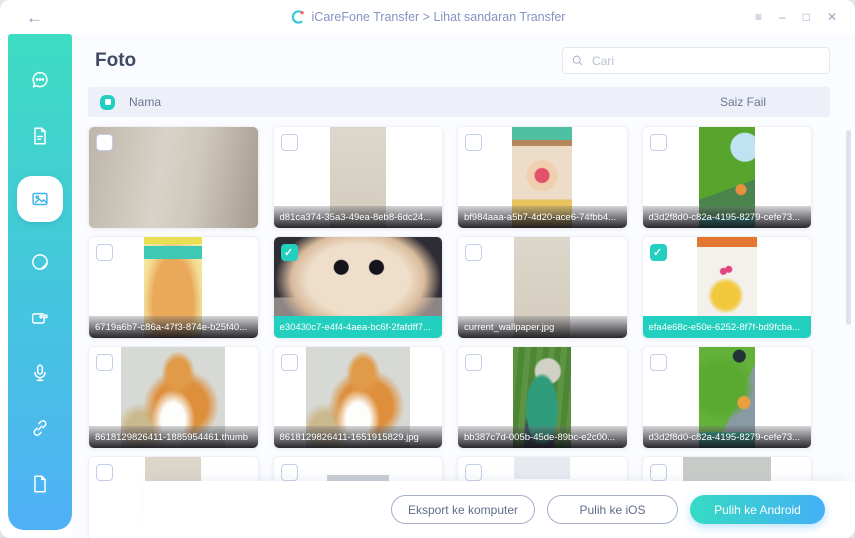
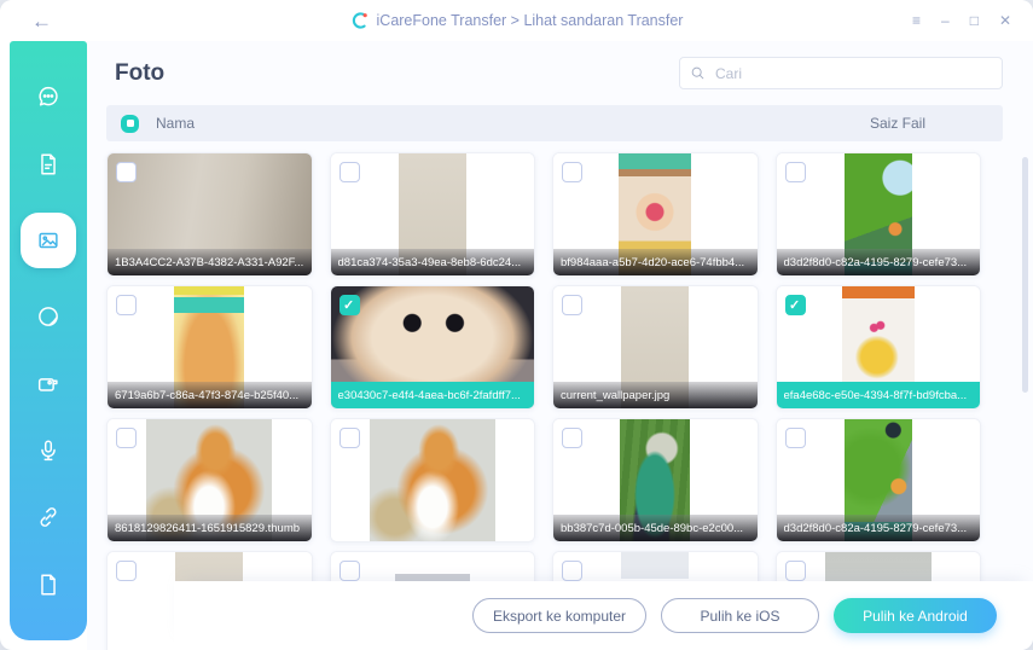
  ←
  iCareFone Transfer > Lihat sandaran Transfer
  ≡
  –
  □
  ✕
  Foto
  Cari
  Nama
  Saiz Fail
+ 1B3A4CC2-A37B-4382-A331-A92F...
  d81ca374-35a3-49ea-8eb8-6dc24...
  bf984aaa-a5b7-4d20-ace6-74fbb4...
  d3d2f8d0-c82a-4195-8279-cefe73...
  6719a6b7-c86a-47f3-874e-b25f40...
  e30430c7-e4f4-4aea-bc6f-2fafdff7...
  current_wallpaper.jpg
- efa4e68c-e50e-6252-8f7f-bd9fcba...
+ efa4e68c-e50e-4394-8f7f-bd9fcba...
- 8618129826411-1885954461.thumb
+ 8618129826411-1651915829.thumb
- 8618129826411-1651915829.jpg
  bb387c7d-005b-45de-89bc-e2c00...
  d3d2f8d0-c82a-4195-8279-cefe73...
  Eksport ke komputer
  Pulih ke iOS
  Pulih ke Android
